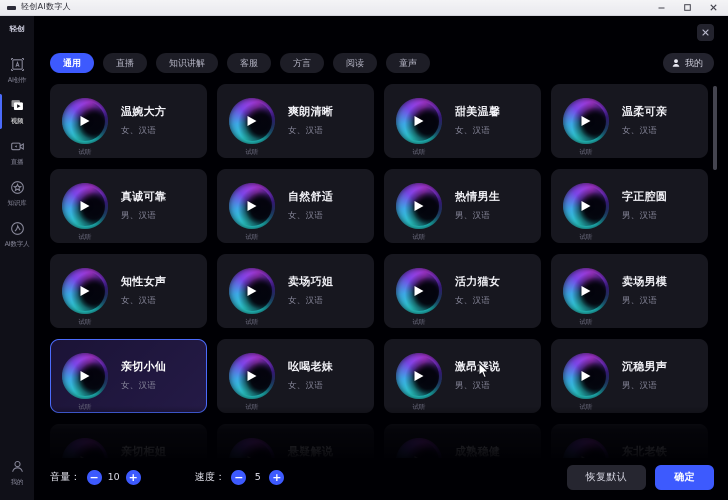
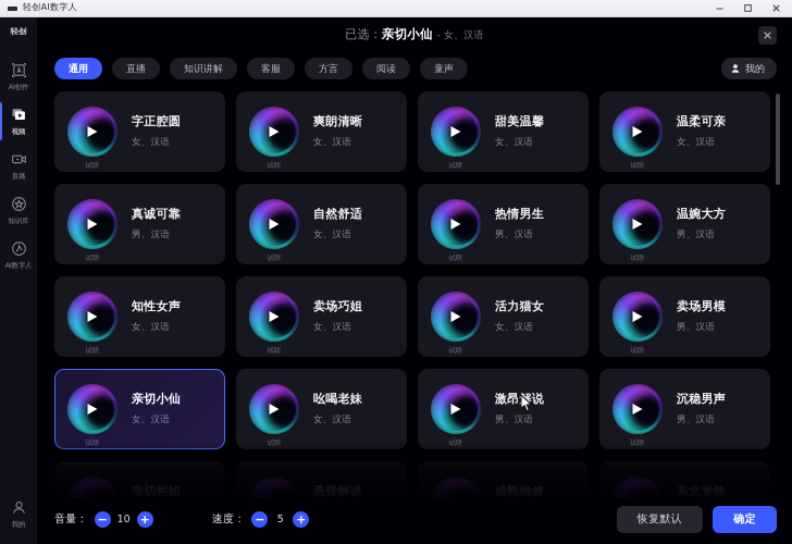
  轻创AI数字人
  轻创
  AI创作
  视频
  直播
  知识库
  AI数字人
  我的
+ 已选：亲切小仙 - 女、汉语
  通用
  直播
  知识讲解
  客服
  方言
  阅读
  童声
  我的
  试听
- 温婉大方
+ 字正腔圆
  女、汉语
  试听
  爽朗清晰
  女、汉语
  试听
  甜美温馨
  女、汉语
  试听
  温柔可亲
  女、汉语
  试听
  真诚可靠
  男、汉语
  试听
  自然舒适
  女、汉语
  试听
  热情男生
  男、汉语
  试听
- 字正腔圆
+ 温婉大方
  男、汉语
  试听
  知性女声
  女、汉语
  试听
  卖场巧姐
  女、汉语
  试听
  活力猫女
  女、汉语
  试听
  卖场男模
  男、汉语
  亲切小仙
  女、汉语
  吆喝老妹
  女、汉语
  激昂说
  男、汉语
  沉稳男声
  男、汉语
  音量：
  −
  10
  +
  速度：
  −
  5
  +
  恢复默认
  确定
